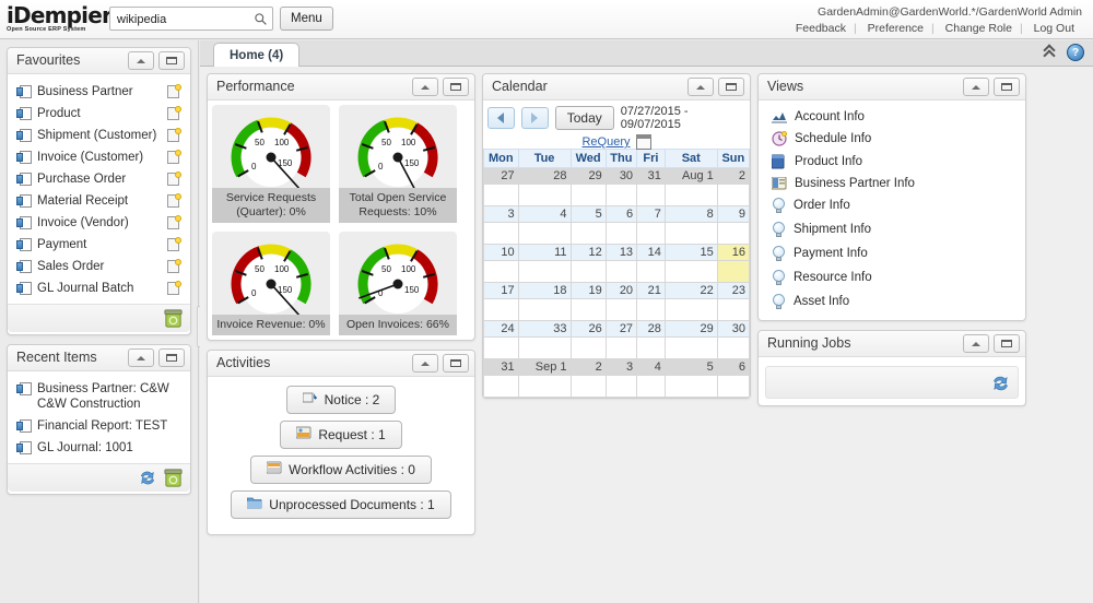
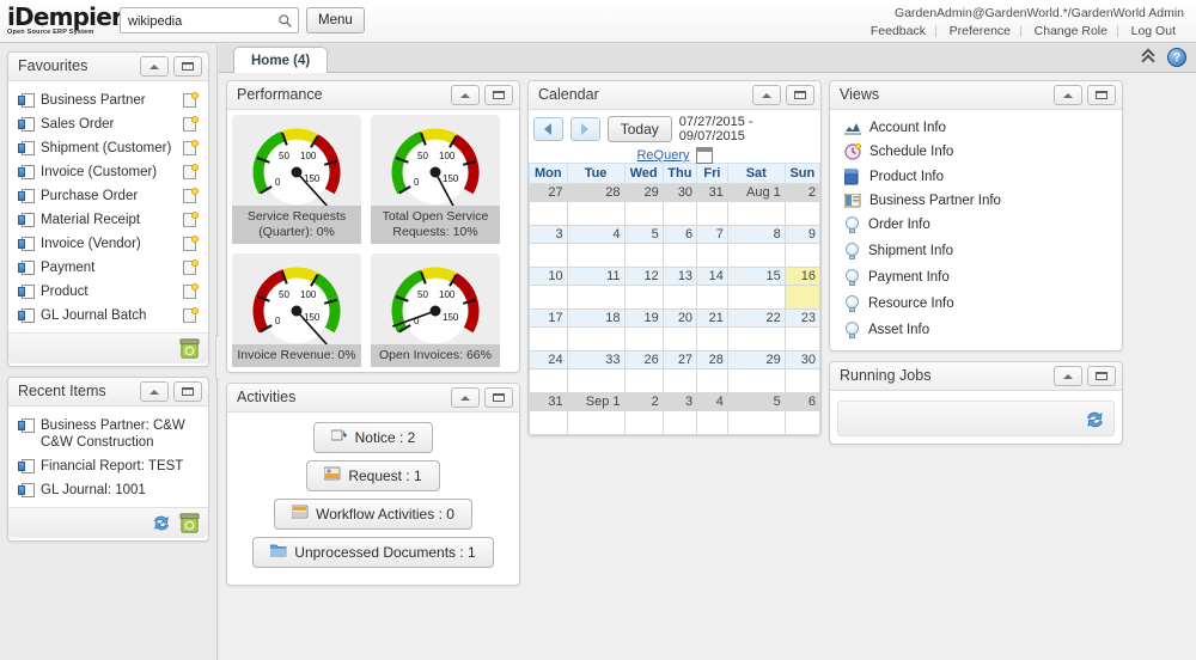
  iDempier
  wikipedia
  Menu
  GardenAdmin@GardenWorld.*/GardenWorld Admin
  Feedback | Preference | Change Role | Log Out
  Favourites
  Business Partner
- Product
+ Sales Order
  Shipment (Customer)
  Invoice (Customer)
  Purchase Order
  Material Receipt
  Invoice (Vendor)
  Payment
- Sales Order
+ Product
  GL Journal Batch
  Recent Items
  Business Partner: C&W C&W Construction
  Financial Report: TEST
  GL Journal: 1001
  Home (4)
  ?
  Performance
  50
  100
  150
  0
  Service Requests (Quarter): 0%
  50
  100
  150
  0
  Total Open Service Requests: 10%
  50
  100
  150
  0
  Invoice Revenue: 0%
  50
  100
  150
  0
  Open Invoices: 66%
  Activities
  Notice : 2
  Request : 1
  Workflow Activities : 0
  Unprocessed Documents : 1
  Calendar
  Today
  07/27/2015 - 09/07/2015
  ReQuery
  Mon	Tue	Wed	Thu	Fri	Sat	Sun
  27	28	29	30	31	Aug 1	2
  3	4	5	6	7	8	9
  10	11	12	13	14	15	16
  17	18	19	20	21	22	23
  24	33	26	27	28	29	30
  31	Sep 1	2	3	4	5	6
  Views
  Account Info
  Schedule Info
  Product Info
  Business Partner Info
  Order Info
  Shipment Info
  Payment Info
  Resource Info
  Asset Info
  Running Jobs
